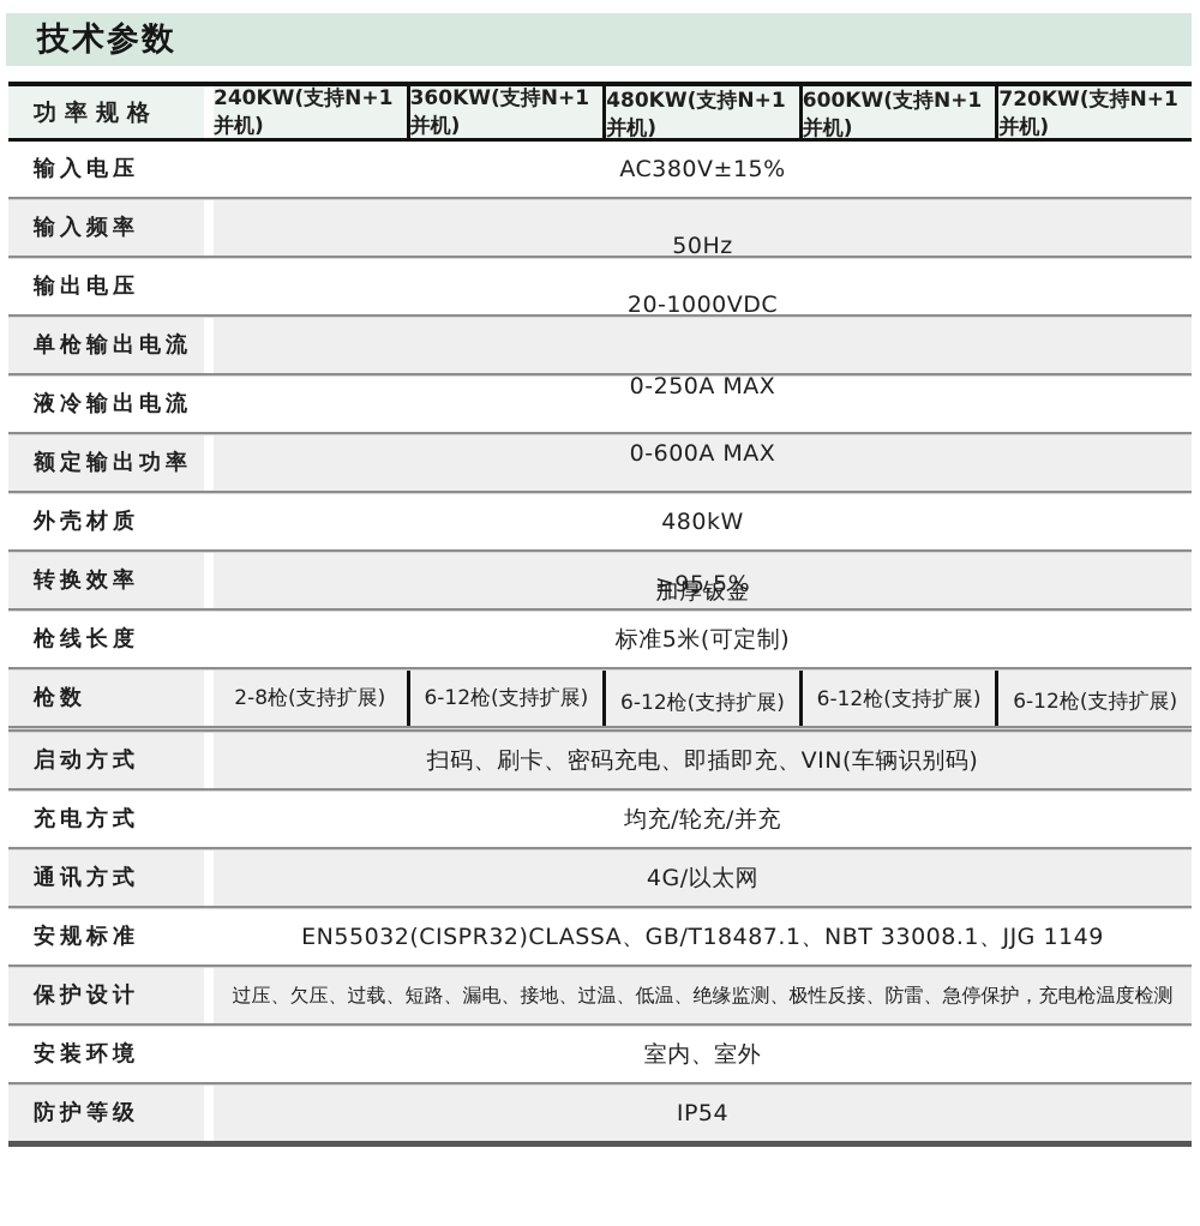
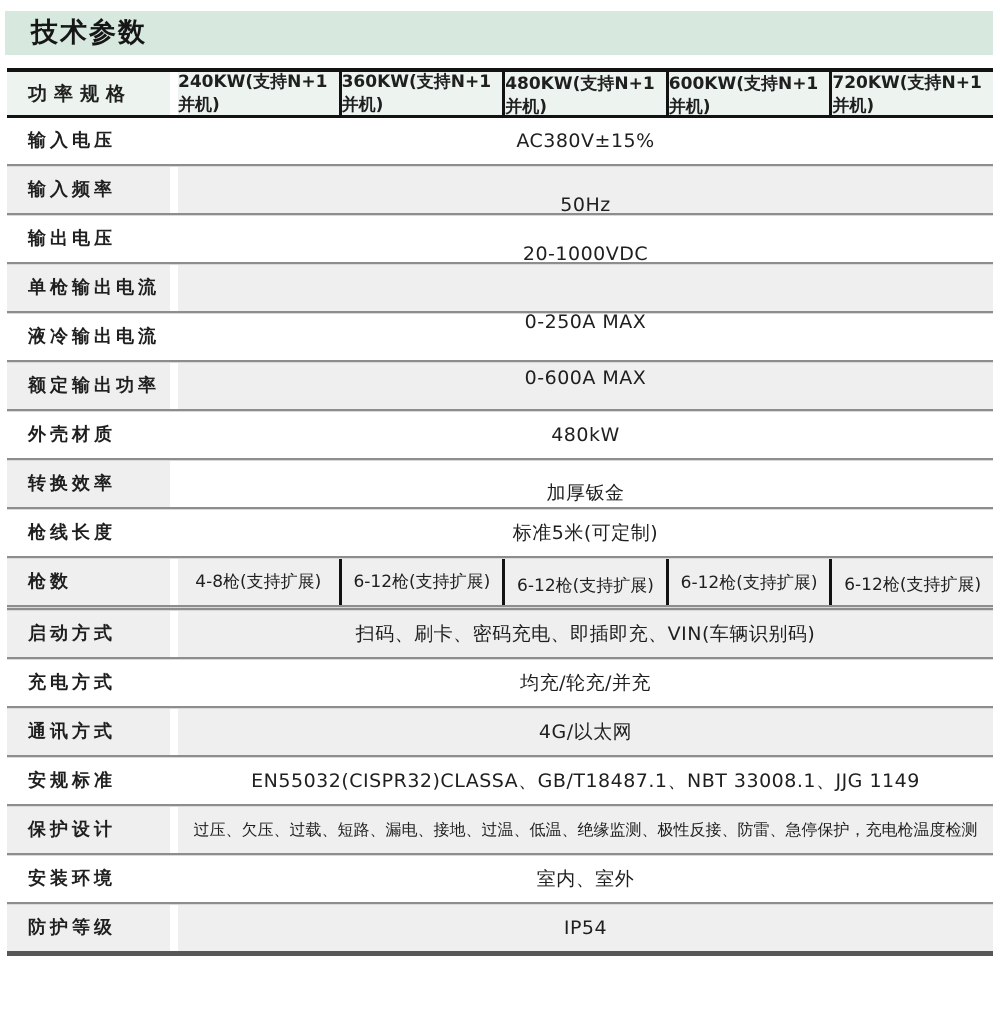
  技术参数
  功率规格
  240KW(支持N+1并机)
  360KW(支持N+1并机)
  480KW(支持N+1并机)
  600KW(支持N+1并机)
  720KW(支持N+1并机)
  输入电压
  AC380V±15%
  输入频率
  50Hz
  输出电压
  20-1000VDC
  单枪输出电流
  0-250A MAX
  液冷输出电流
  0-600A MAX
  额定输出功率
  480kW
  外壳材质
  加厚钣金
  转换效率
- ≥95.5%
  枪线长度
  标准5米(可定制)
  枪数
- 2-8枪(支持扩展)
+ 4-8枪(支持扩展)
  6-12枪(支持扩展)
  6-12枪(支持扩展)
  6-12枪(支持扩展)
  6-12枪(支持扩展)
  启动方式
  扫码、刷卡、密码充电、即插即充、VIN(车辆识别码)
  充电方式
  均充/轮充/并充
  通讯方式
  4G/以太网
  安规标准
  EN55032(CISPR32)CLASSA、GB/T18487.1、NBT 33008.1、JJG 1149
  保护设计
  过压、欠压、过载、短路、漏电、接地、过温、低温、绝缘监测、极性反接、防雷、急停保护，充电枪温度检测
  安装环境
  室内、室外
  防护等级
  IP54
